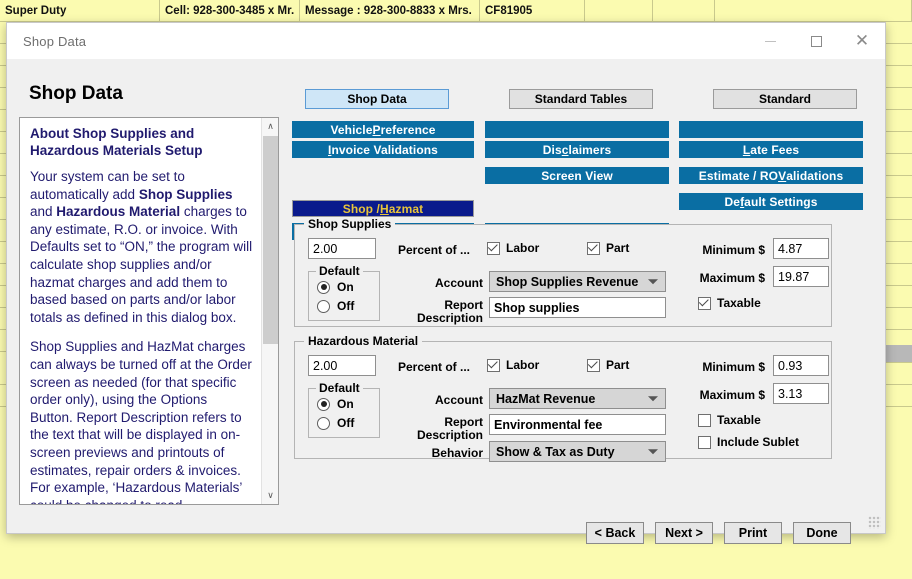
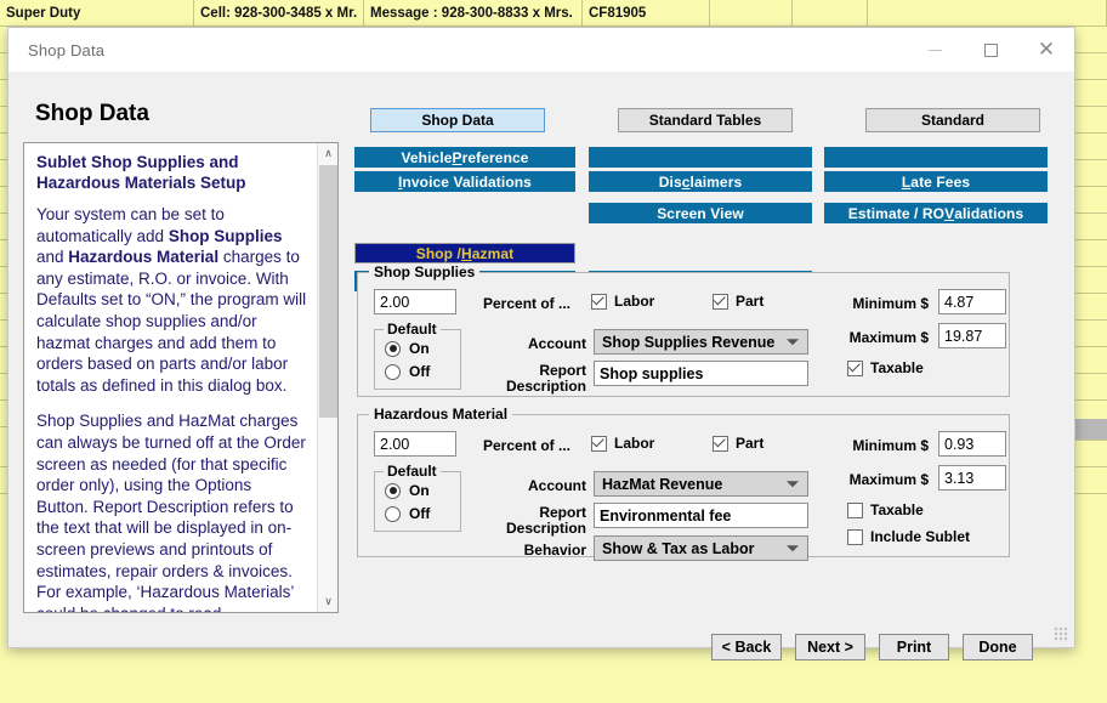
  Super Duty
  Cell: 928-300-3485 x Mr.
  Message : 928-300-8833 x Mrs.
  CF81905
  Shop Data
  ✕
  Shop Data
- About Shop Supplies and Hazardous Materials Setup
+ Sublet Shop Supplies and Hazardous Materials Setup
- Your system can be set to automatically add Shop Supplies and Hazardous Material charges to any estimate, R.O. or invoice. With Defaults set to “ON,” the program will calculate shop supplies and/or hazmat charges and add them to based based on parts and/or labor totals as defined in this dialog box.
+ Your system can be set to automatically add Shop Supplies and Hazardous Material charges to any estimate, R.O. or invoice. With Defaults set to “ON,” the program will calculate shop supplies and/or hazmat charges and add them to orders based on parts and/or labor totals as defined in this dialog box.
  Shop Supplies and HazMat charges can always be turned off at the Order screen as needed (for that specific order only), using the Options Button. Report Description refers to the text that will be displayed in on-screen previews and printouts of estimates, repair orders & invoices. For example, ‘Hazardous Materials’
  ∧
  ∨
  Shop Data
  Standard Tables
  Standard
  Vehicle
  P
  reference
  I
  nvoice Validations
  Shop /
  H
  azmat
  Dis
  c
  laimers
  Screen View
  L
  ate Fees
  Estimate / RO
  V
  alidations
- De
- f
- ault Settings
  Shop Supplies
  2.00
  Percent of ...
  Labor
  Part
  Minimum $
  4.87
  Maximum $
  19.87
  Taxable
  Default
  On
  Off
  Account
  Shop Supplies Revenue
  Report
  Description
  Shop supplies
  Hazardous Material
  2.00
  Percent of ...
  Labor
  Part
  Minimum $
  0.93
  Maximum $
  3.13
  Taxable
  Include Sublet
  Default
  On
  Off
  Account
  HazMat Revenue
  Report
  Description
  Environmental fee
  Behavior
- Show & Tax as Duty
+ Show & Tax as Labor
  < Back
  Next >
  Print
  Done
